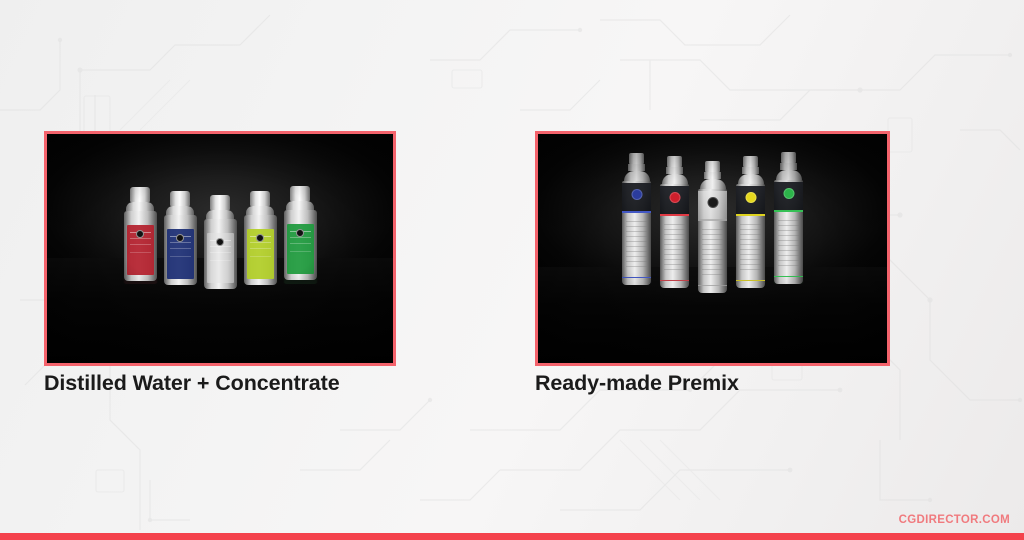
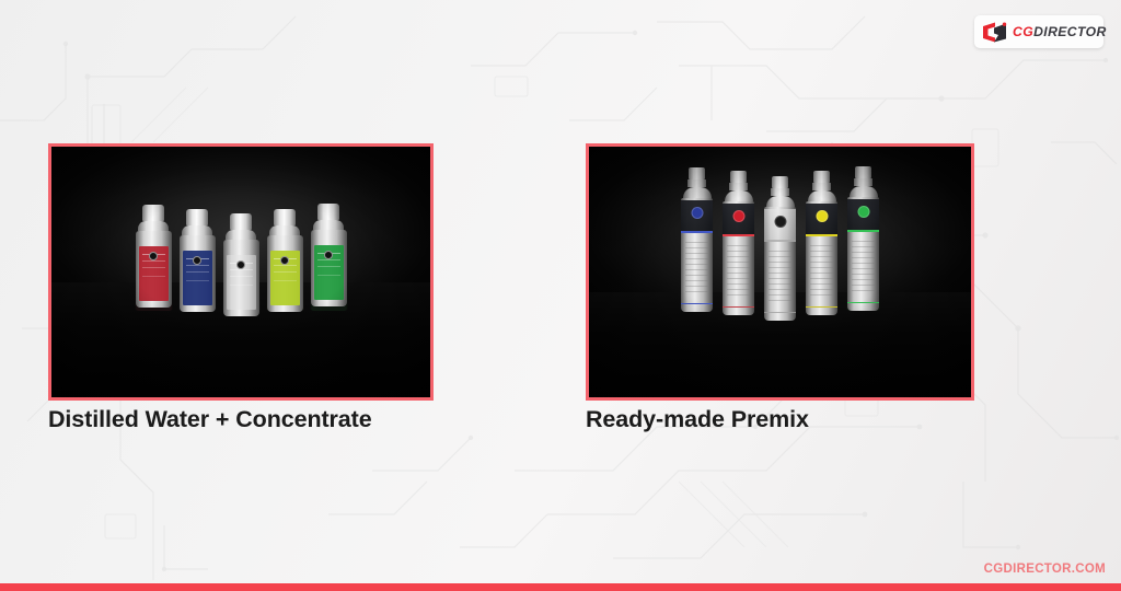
+ CGDIRECTOR
  Distilled Water + Concentrate
  Ready-made Premix
  CGDIRECTOR.COM
